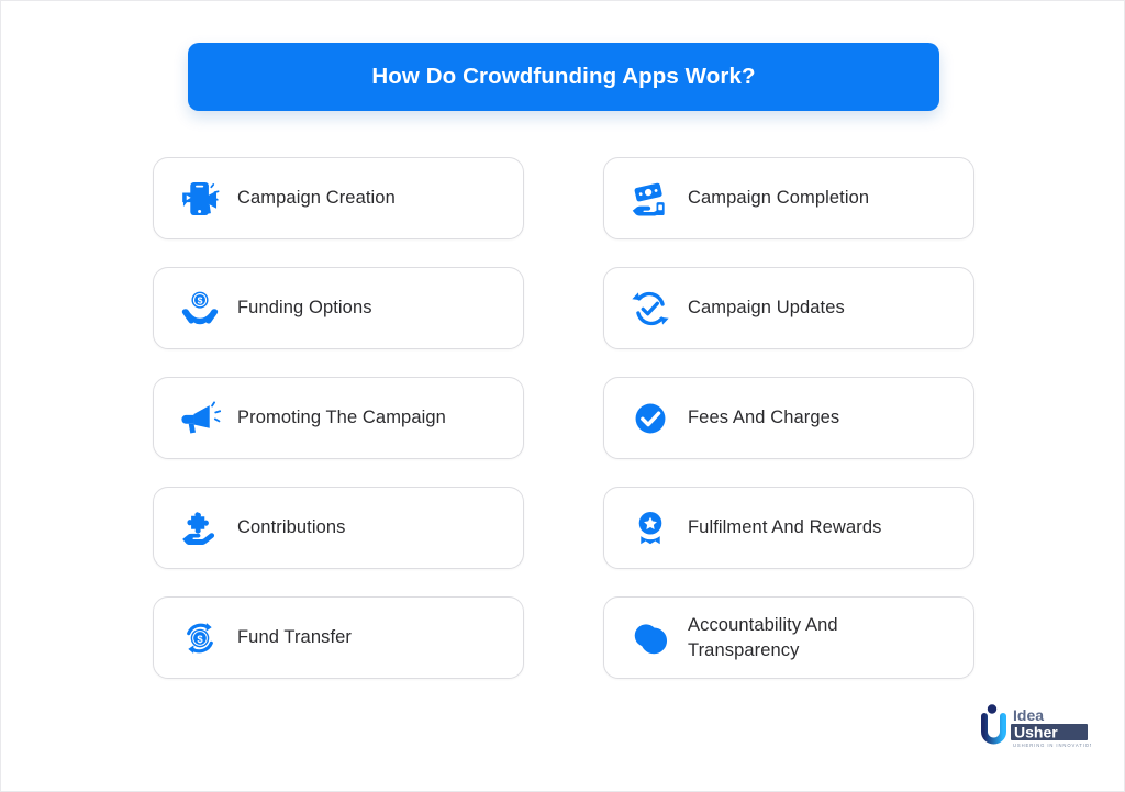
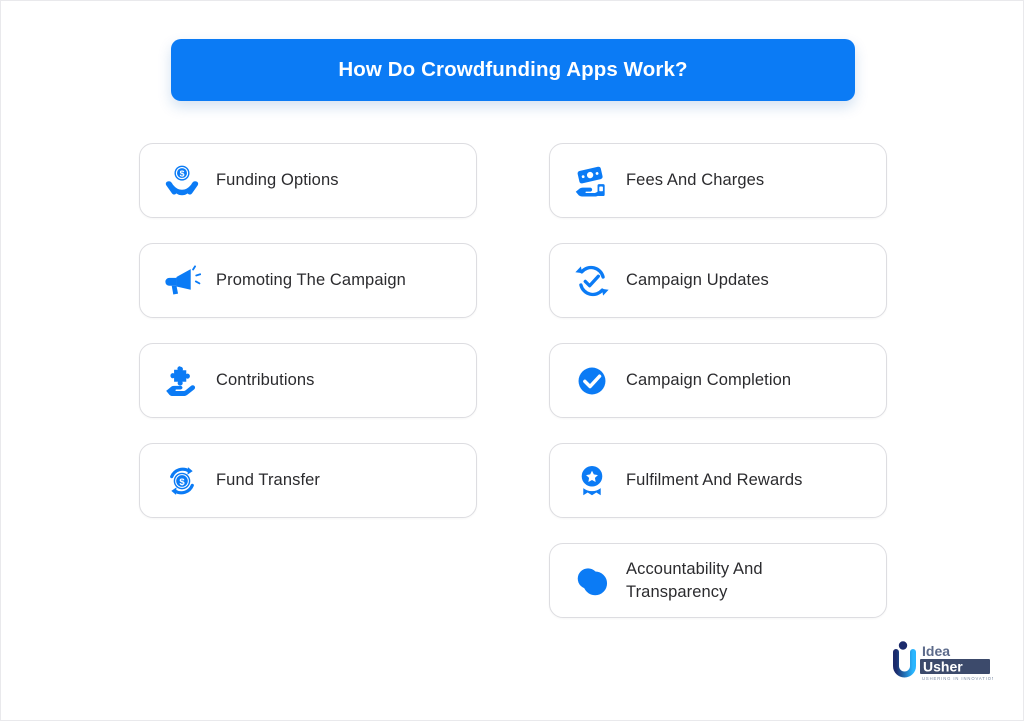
  How Do Crowdfunding Apps Work?
- Campaign Creation
  $
  Funding Options
  Promoting The Campaign
  Contributions
  $
  Fund Transfer
- Campaign Completion
+ Fees And Charges
  Campaign Updates
- Fees And Charges
+ Campaign Completion
  Fulfilment And Rewards
  Accountability And Transparency
  Idea
  Usher
